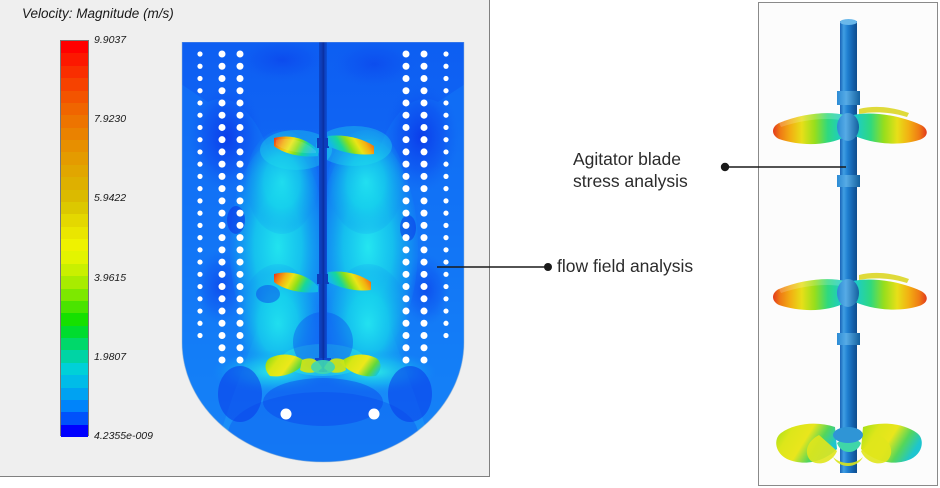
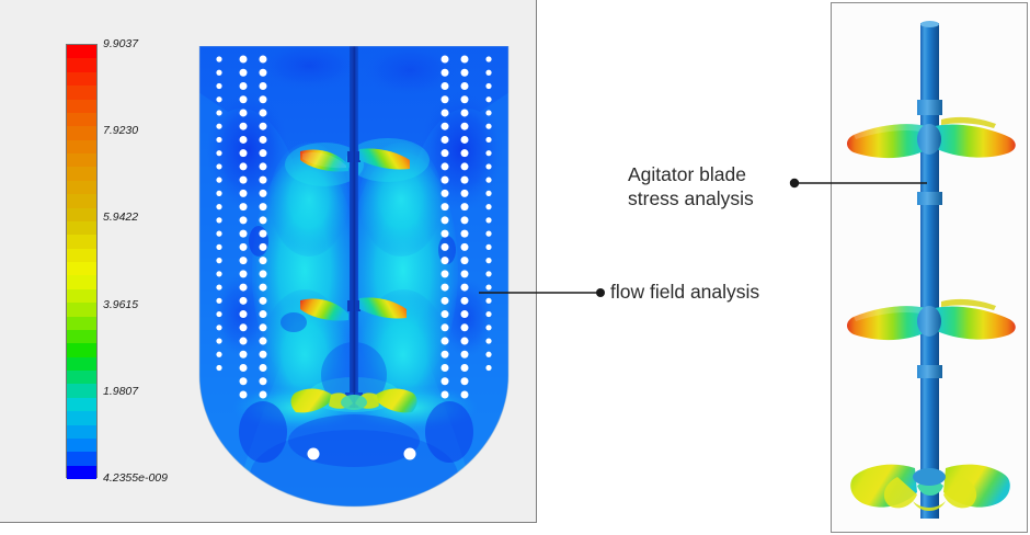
- Velocity: Magnitude (m/s)
  9.9037
  7.9230
  5.9422
  3.9615
  1.9807
  4.2355e-009
  flow field analysis
  Agitator blade
  stress analysis
